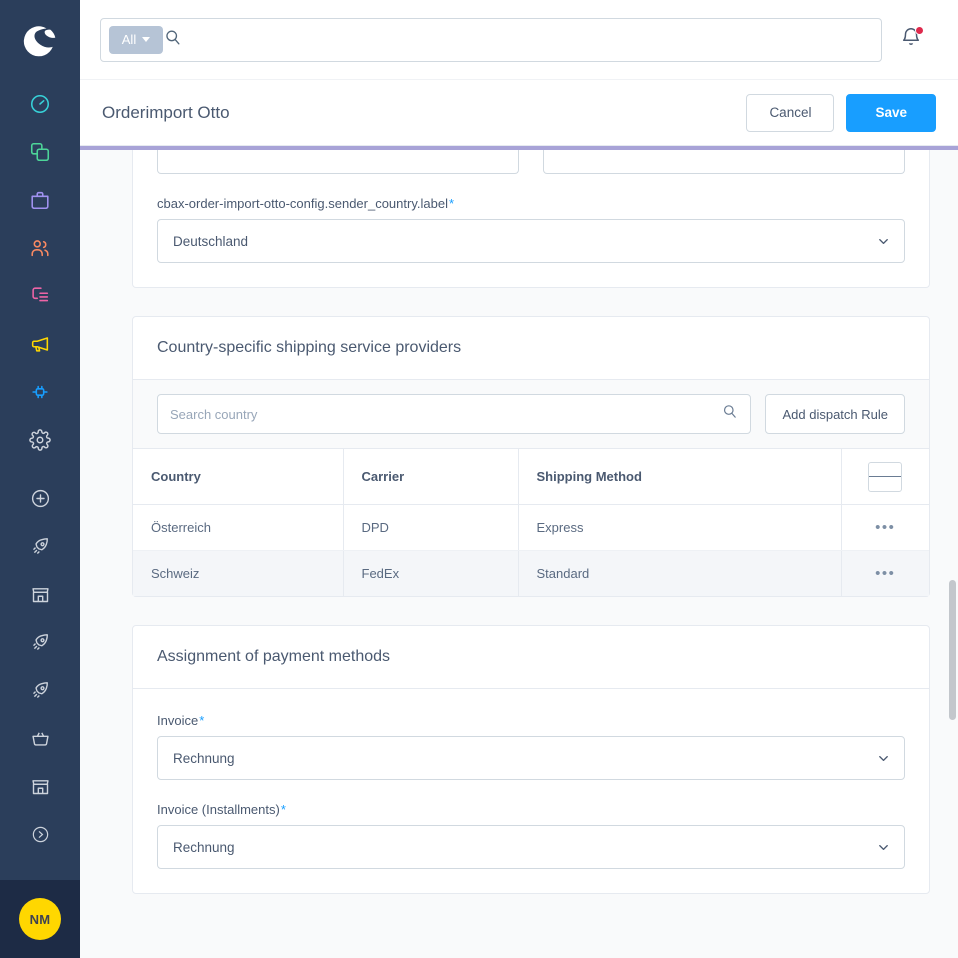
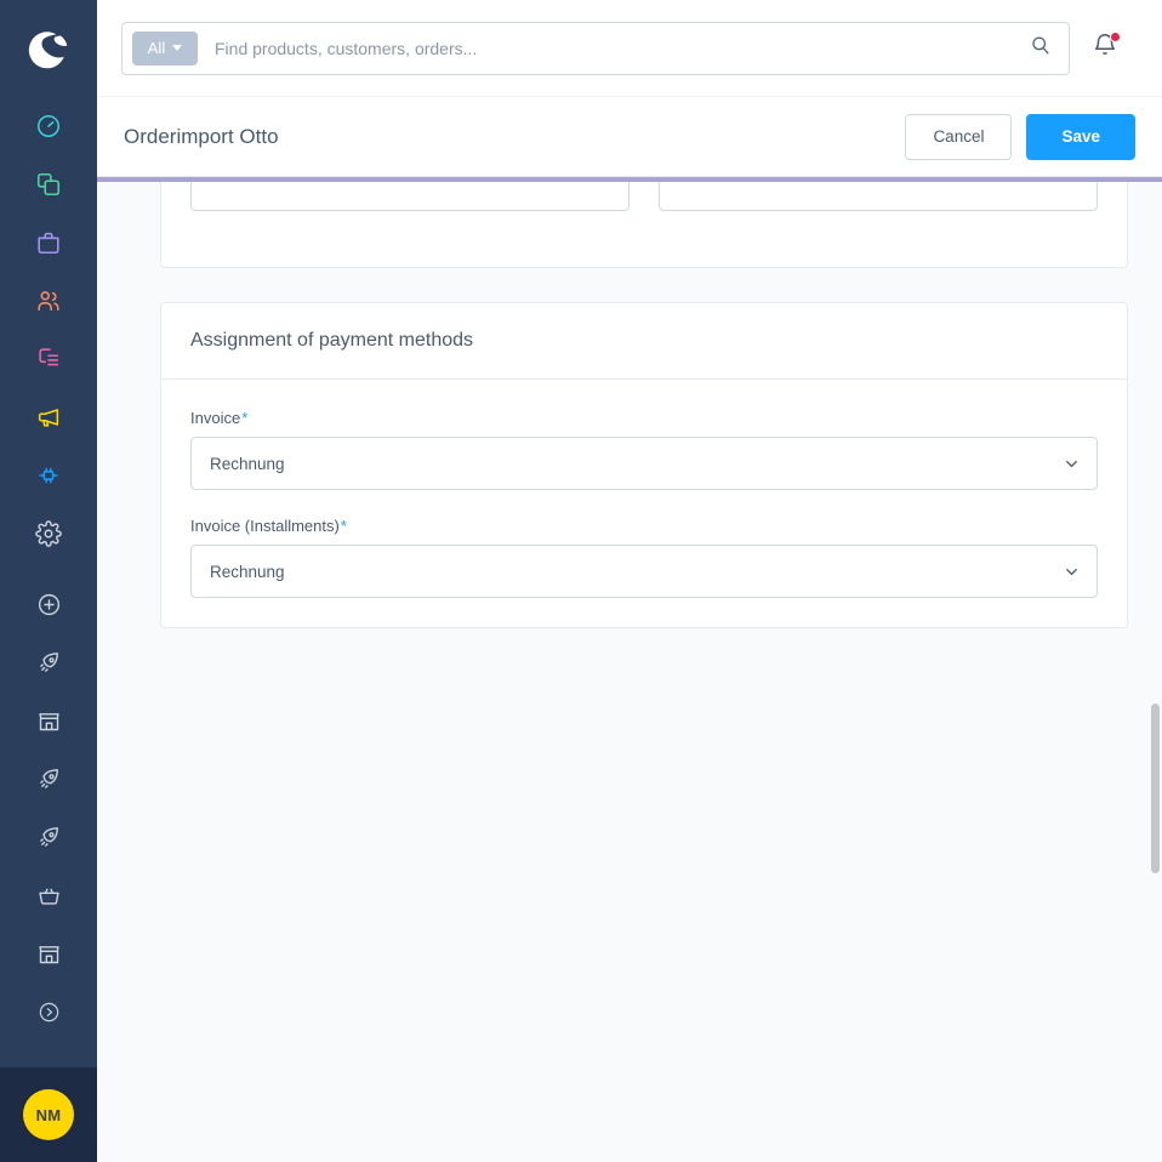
  NM
  All
+ Find products, customers, orders...
  Orderimport Otto
  Cancel
  Save
- cbax-order-import-otto-config.sender_country.label*
- Deutschland
- Country-specific shipping service providers
- Search country
- Add dispatch Rule
- Country	Carrier	Shipping Method
- Österreich	DPD	Express	•••
- Schweiz	FedEx	Standard	•••
  Assignment of payment methods
  Invoice*
  Rechnung
  Invoice (Installments)*
  Rechnung
